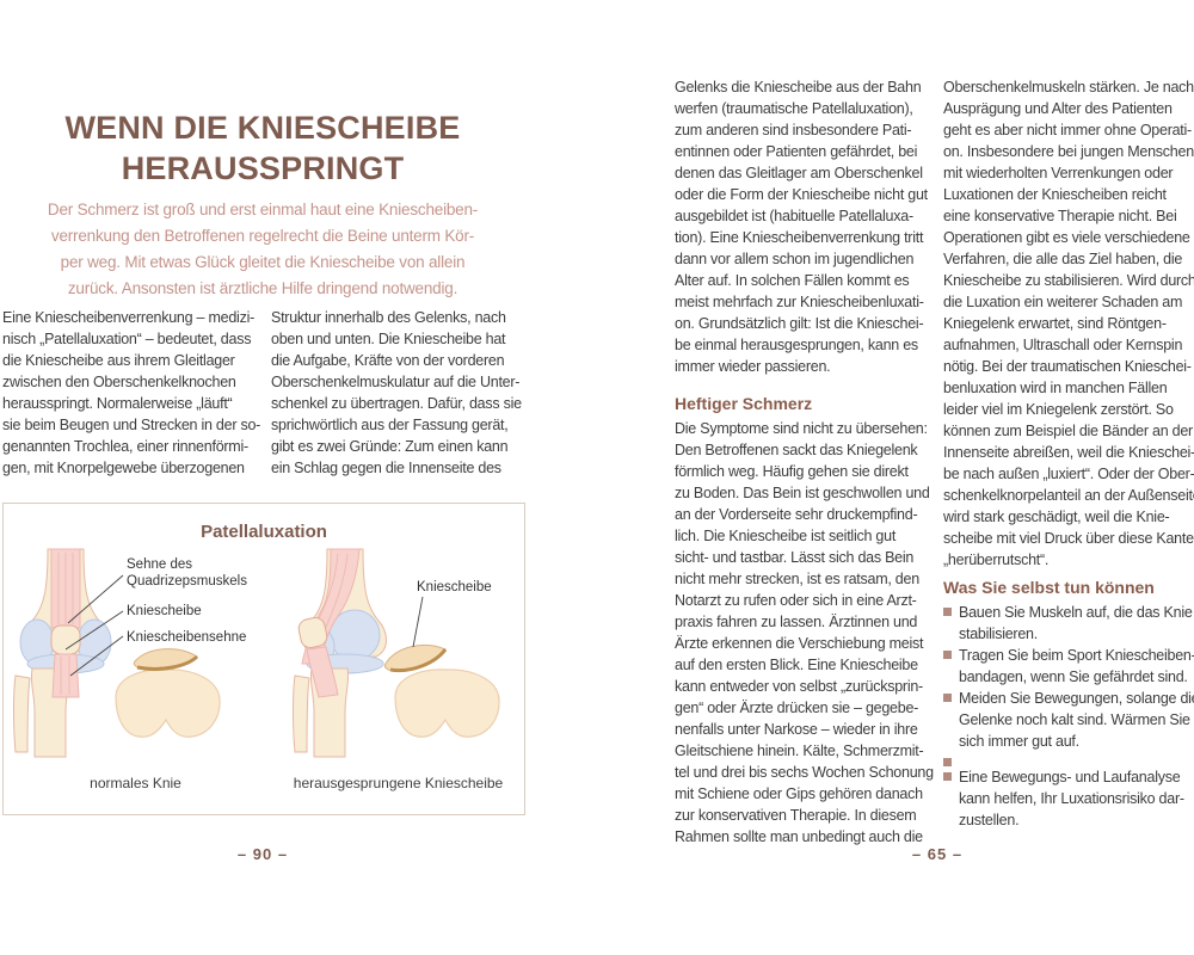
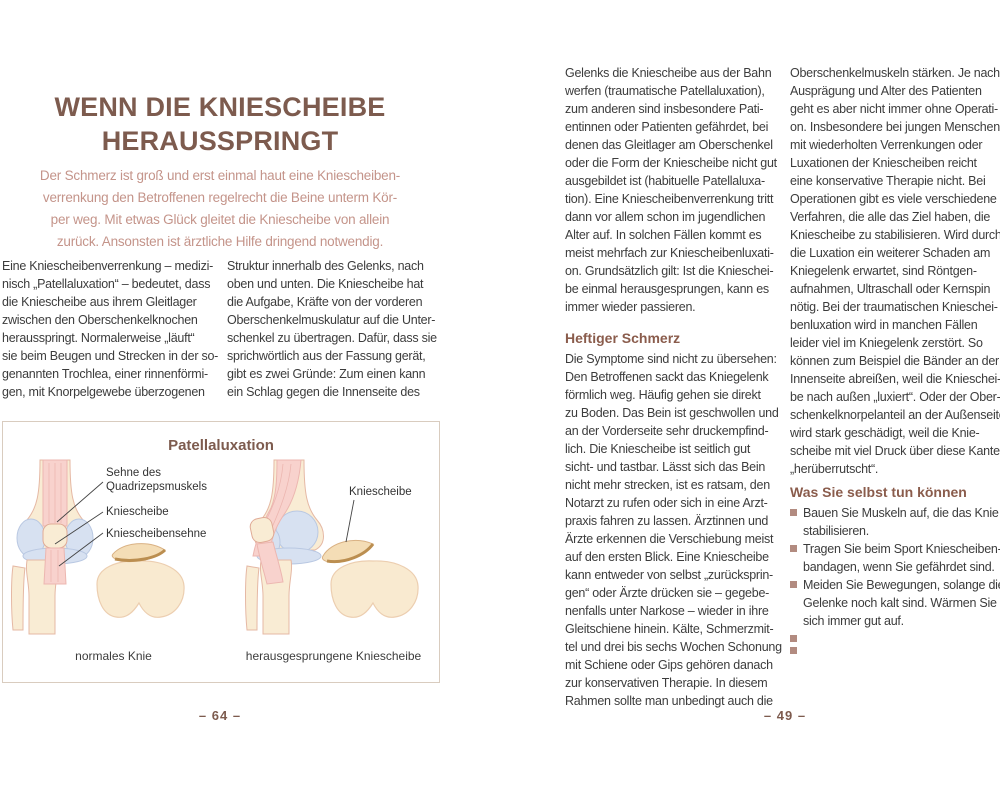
  WENN DIE KNIESCHEIBE
  HERAUSSPRINGT
  Der Schmerz ist groß und erst einmal haut eine Kniescheiben-
  verrenkung den Betroffenen regelrecht die Beine unterm Kör-
  per weg. Mit etwas Glück gleitet die Kniescheibe von allein
  zurück. Ansonsten ist ärztliche Hilfe dringend notwendig.
  Eine Kniescheibenverrenkung – medizi-
  nisch „Patellaluxation“ – bedeutet, dass
  die Kniescheibe aus ihrem Gleitlager
  zwischen den Oberschenkelknochen
  herausspringt. Normalerweise „läuft“
  sie beim Beugen und Strecken in der so-
  genannten Trochlea, einer rinnenförmi-
  gen, mit Knorpelgewebe überzogenen
  Struktur innerhalb des Gelenks, nach
  oben und unten. Die Kniescheibe hat
  die Aufgabe, Kräfte von der vorderen
  Oberschenkelmuskulatur auf die Unter-
  schenkel zu übertragen. Dafür, dass sie
  sprichwörtlich aus der Fassung gerät,
  gibt es zwei Gründe: Zum einen kann
  ein Schlag gegen die Innenseite des
  Patellaluxation
  Sehne des
  Quadrizepsmuskels
  Kniescheibe
  Kniescheibensehne
  Kniescheibe
  normales Knie
  herausgesprungene Kniescheibe
- – 90 –
+ – 64 –
  Gelenks die Kniescheibe aus der Bahn
  werfen (traumatische Patellaluxation),
  zum anderen sind insbesondere Pati-
  entinnen oder Patienten gefährdet, bei
  denen das Gleitlager am Oberschenkel
  oder die Form der Kniescheibe nicht gut
  ausgebildet ist (habituelle Patellaluxa-
  tion). Eine Kniescheibenverrenkung tritt
  dann vor allem schon im jugendlichen
  Alter auf. In solchen Fällen kommt es
  meist mehrfach zur Kniescheibenluxati-
  on. Grundsätzlich gilt: Ist die Knieschei-
  be einmal herausgesprungen, kann es
  immer wieder passieren.
  Heftiger Schmerz
  Die Symptome sind nicht zu übersehen:
  Den Betroffenen sackt das Kniegelenk
  förmlich weg. Häufig gehen sie direkt
  zu Boden. Das Bein ist geschwollen und
  an der Vorderseite sehr druckempfind-
  lich. Die Kniescheibe ist seitlich gut
  sicht- und tastbar. Lässt sich das Bein
  nicht mehr strecken, ist es ratsam, den
  Notarzt zu rufen oder sich in eine Arzt-
  praxis fahren zu lassen. Ärztinnen und
  Ärzte erkennen die Verschiebung meist
  auf den ersten Blick. Eine Kniescheibe
  kann entweder von selbst „zurücksprin-
  gen“ oder Ärzte drücken sie – gegebe-
  nenfalls unter Narkose – wieder in ihre
  Gleitschiene hinein. Kälte, Schmerzmit-
  tel und drei bis sechs Wochen Schonung
  mit Schiene oder Gips gehören danach
  zur konservativen Therapie. In diesem
  Rahmen sollte man unbedingt auch die
  Oberschenkelmuskeln stärken. Je nach
  Ausprägung und Alter des Patienten
  geht es aber nicht immer ohne Operati-
  on. Insbesondere bei jungen Menschen
  mit wiederholten Verrenkungen oder
  Luxationen der Kniescheiben reicht
  eine konservative Therapie nicht. Bei
  Operationen gibt es viele verschiedene
  Verfahren, die alle das Ziel haben, die
  Kniescheibe zu stabilisieren. Wird durch
  die Luxation ein weiterer Schaden am
  Kniegelenk erwartet, sind Röntgen-
  aufnahmen, Ultraschall oder Kernspin
  nötig. Bei der traumatischen Knieschei-
  benluxation wird in manchen Fällen
  leider viel im Kniegelenk zerstört. So
  können zum Beispiel die Bänder an der
  Innenseite abreißen, weil die Knieschei-
  be nach außen „luxiert“. Oder der Ober-
  schenkelknorpelanteil an der Außenseit
  wird stark geschädigt, weil die Knie-
  scheibe mit viel Druck über diese Kante
  „herüberrutscht“.
  Was Sie selbst tun können
  Bauen Sie Muskeln auf, die das Knie
  stabilisieren.
  Tragen Sie beim Sport Kniescheiben
  bandagen, wenn Sie gefährdet sind.
  Meiden Sie Bewegungen, solange di
  Gelenke noch kalt sind. Wärmen Sie
  sich immer gut auf.
- Eine Bewegungs- und Laufanalyse
- kann helfen, Ihr Luxationsrisiko dar-
- zustellen.
- – 65 –
+ – 49 –
